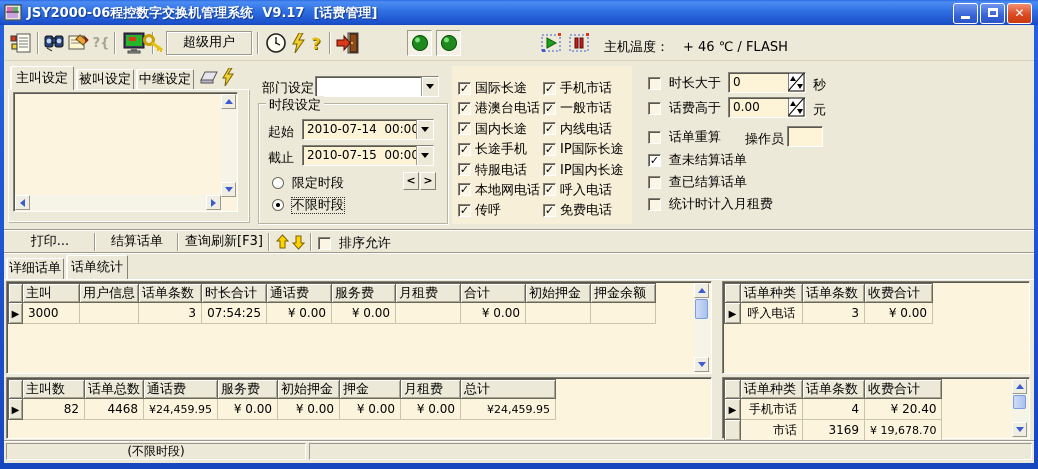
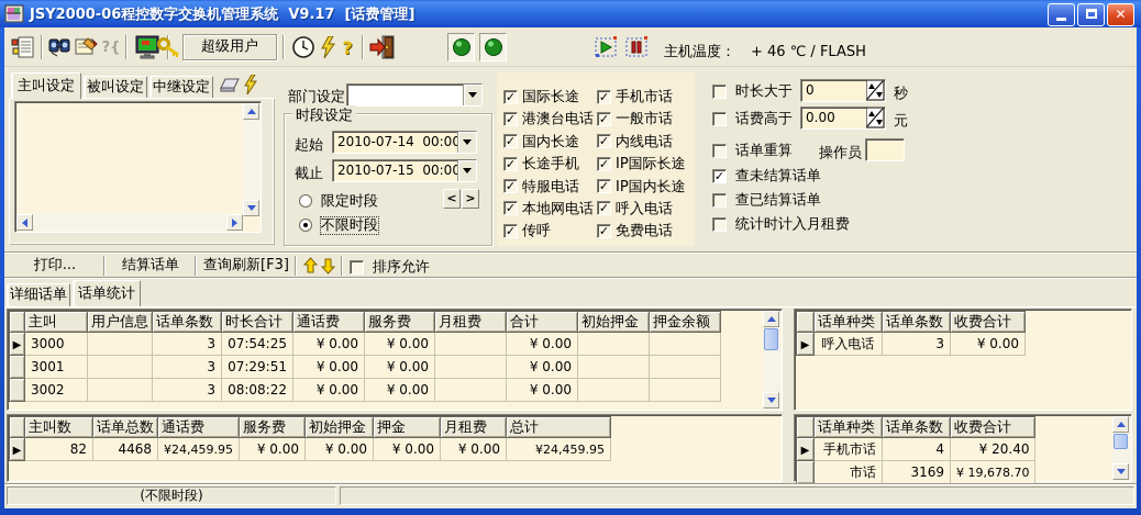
  JSY2000-06程控数字交换机管理系统 V9.17 [话费管理]
  ✕
  ?{
  超级用户
  ?
  主机温度： + 46 ℃ / FLASH
  主叫设定
  被叫设定
  中继设定
  部门设定
  时段设定
  起始
  2010-07-14 00:0
  截止
  2010-07-15 00:0
  限定时段
  <
  >
  不限时段
  ✓ 国际长途
  ✓ 港澳台电话
  ✓ 国内长途
  ✓ 长途手机
  ✓ 特服电话
  ✓ 本地网电话
  ✓ 传呼
  ✓ 手机市话
  ✓ 一般市话
  ✓ 内线电话
  ✓ IP国际长途
  ✓ IP国内长途
  ✓ 呼入电话
  ✓ 免费电话
  时长大于
  0
  秒
  话费高于
  0.00
  元
  话单重算
  操作员
  ✓ 查未结算话单
  查已结算话单
  统计时计入月租费
  打印...
  结算话单
  查询刷新[F3]
  排序允许
  详细话单
  话单统计
  	主叫	用户信息	话单条数	时长合计	通话费	服务费	月租费	合计	初始押金	押金余额
  ▶	3000		3	07:54:25	¥ 0.00	¥ 0.00		¥ 0.00
+ 	3001		3	07:29:51	¥ 0.00	¥ 0.00		¥ 0.00
+ 	3002		3	08:08:22	¥ 0.00	¥ 0.00		¥ 0.00
  	话单种类	话单条数	收费合计
  ▶	呼入电话	3	¥ 0.00
  	主叫数	话单总数	通话费	服务费	初始押金	押金	月租费	总计
  ▶	82	4468	¥24,459.95	¥ 0.00	¥ 0.00	¥ 0.00	¥ 0.00	¥24,459.95
  	话单种类	话单条数	收费合计
  ▶	手机市话	4	¥ 20.40
  	市话	3169	¥ 19,678.70
  (不限时段)
